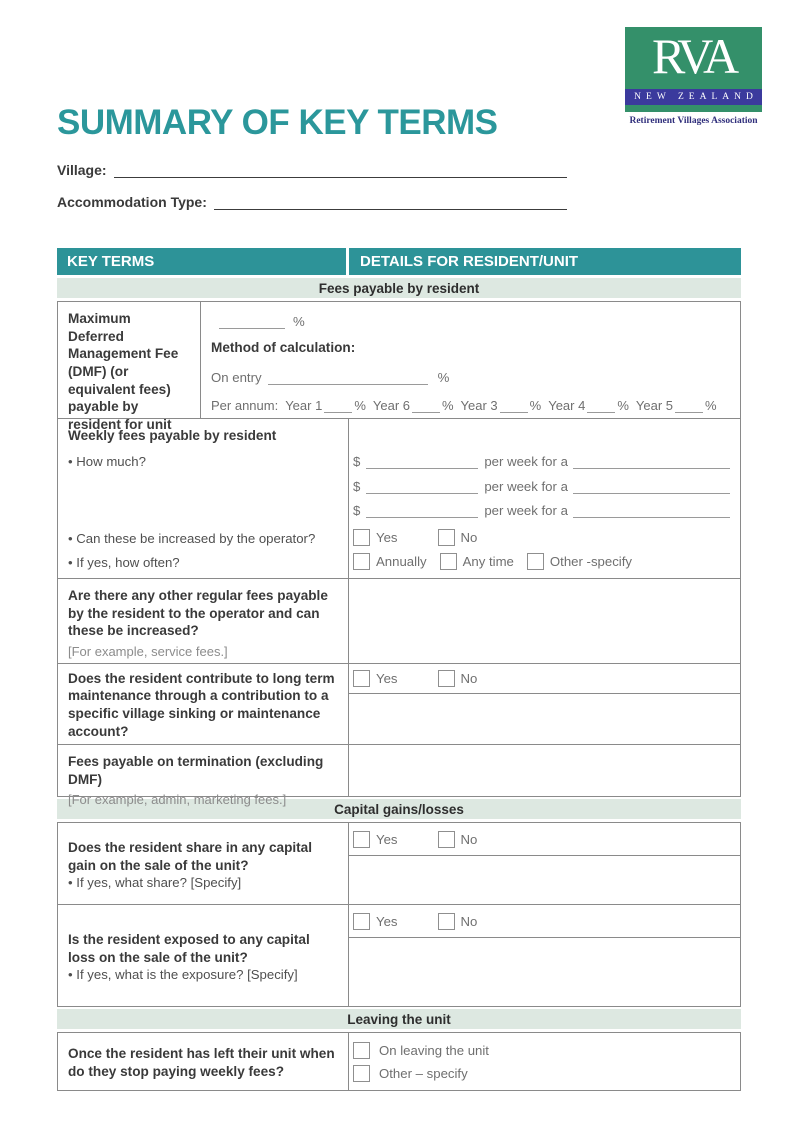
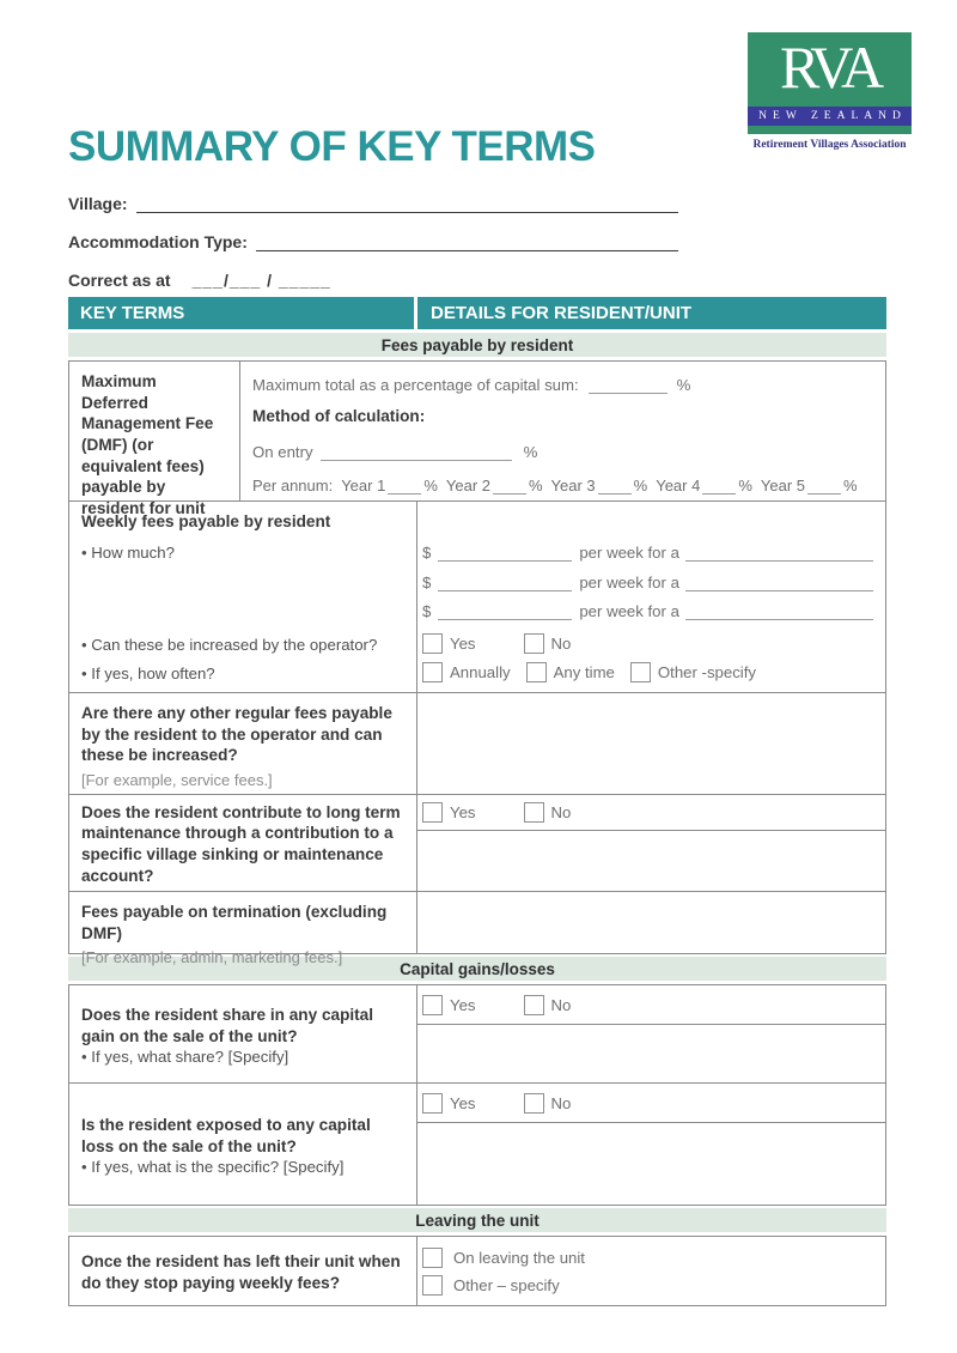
  RVA
  NEW ZEALAND
  Retirement Villages Association
  SUMMARY OF KEY TERMS
  Village:
  Accommodation Type:
+ Correct as at
+ ___/___ / _____
  KEY TERMS
  DETAILS FOR RESIDENT/UNIT
  Fees payable by resident
  Maximum Deferred Management Fee (DMF) (or equivalent fees) payable by resident for unit
+ Maximum total as a percentage of capital sum:
  %
  Method of calculation:
  On entry
  %
  Per annum:
  Year 1
  %
- Year 6
+ Year 2
  %
  Year 3
  %
  Year 4
  %
  Year 5
  %
  Weekly fees payable by resident
  • How much?
  • Can these be increased by the operator?
  • If yes, how often?
  $
  per week for a
  $
  per week for a
  $
  per week for a
  Yes
  No
  Annually
  Any time
  Other -specify
  Are there any other regular fees payable by the resident to the operator and can these be increased?
  [For example, service fees.]
  Does the resident contribute to long term maintenance through a contribution to a specific village sinking or maintenance account?
  Yes
  No
  Fees payable on termination (excluding DMF)
  [For example, admin, marketing fees.]
  Capital gains/losses
  Does the resident share in any capital gain on the sale of the unit?
  • If yes, what share? [Specify]
  Yes
  No
  Is the resident exposed to any capital loss on the sale of the unit?
- • If yes, what is the exposure? [Specify]
+ • If yes, what is the specific? [Specify]
  Yes
  No
  Leaving the unit
  Once the resident has left their unit when do they stop paying weekly fees?
  On leaving the unit
  Other – specify
